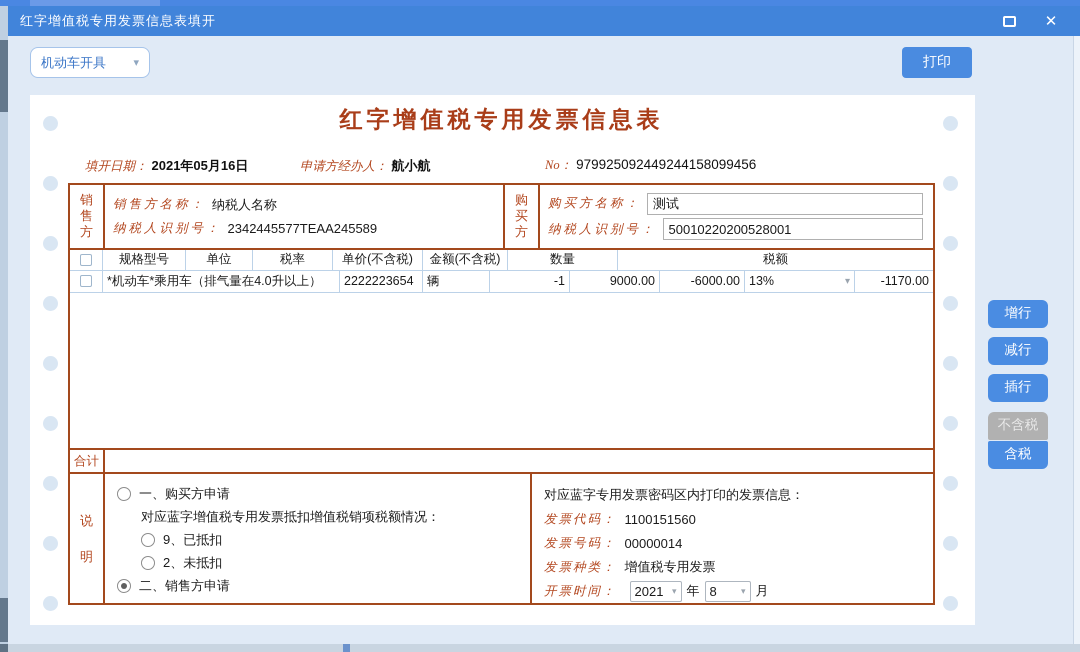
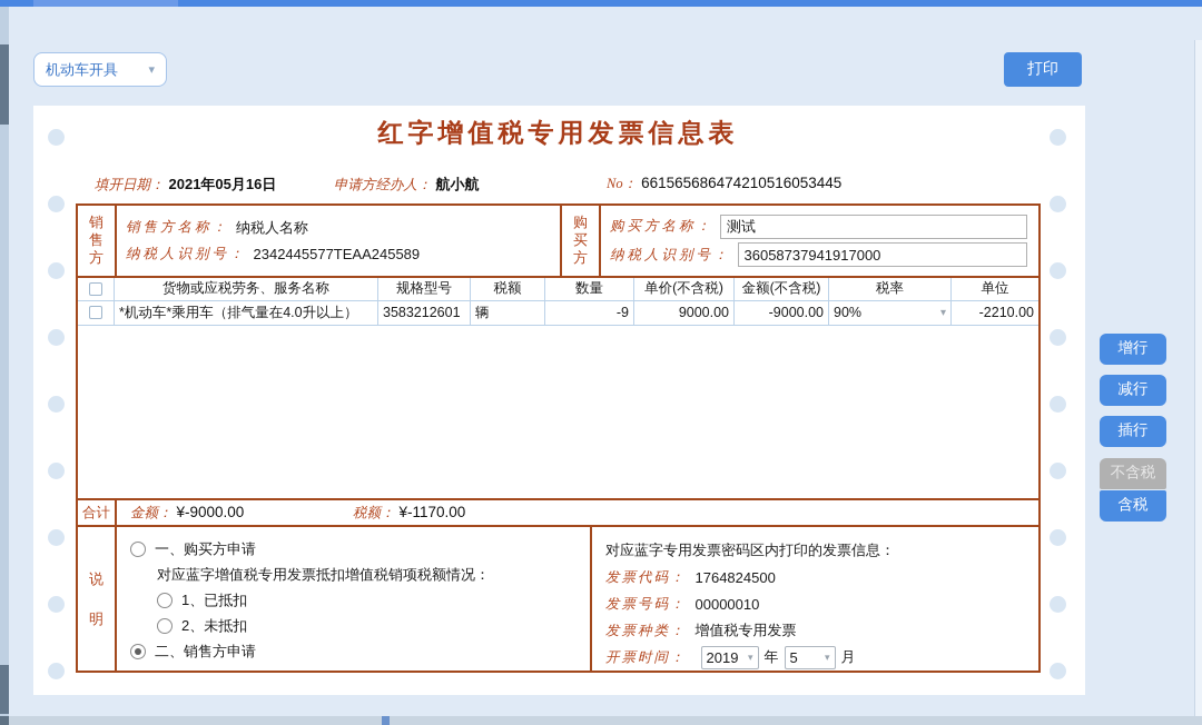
- 红字增值税专用发票信息表填开
- ✕
  机动车开具
  ▾
  打印
  红字增值税专用发票信息表
  填开日期： 2021年05月16日
  申请方经办人： 航小航
- No： 979925092449244158099456
+ No： 661565686474210516053445
  销售方
  销售方名称：
  纳税人名称
  纳税人识别号：
  2342445577TEAA245589
  购买方
  购买方名称：
  测试
  纳税人识别号：
- 50010220200528001
+ 36058737941917000
+ 货物或应税劳务、服务名称
  规格型号
- 单位
+ 税额
- 税率
+ 数量
  单价(不含税)
  金额(不含税)
- 数量
+ 税率
- 税额
+ 单位
  *机动车*乘用车（排气量在4.0升以上）
- 2222223654
+ 3583212601
  辆
- -1
+ -9
  9000.00
- -6000.00
+ -9000.00
- 13%
+ 90%
  ▾
- -1170.00
+ -2210.00
  合计
+ 金额： ¥-9000.00
+ 税额： ¥-1170.00
  说明
  一、购买方申请
  对应蓝字增值税专用发票抵扣增值税销项税额情况：
- 9、已抵扣
+ 1、已抵扣
  2、未抵扣
  二、销售方申请
  对应蓝字专用发票密码区内打印的发票信息：
  发票代码：
- 1100151560
+ 1764824500
  发票号码：
- 00000014
+ 00000010
  发票种类：
  增值税专用发票
  开票时间：
- 2021
+ 2019
  ▾
  年
- 8
+ 5
  ▾
  月
  增行
  减行
  插行
  不含税
  含税
